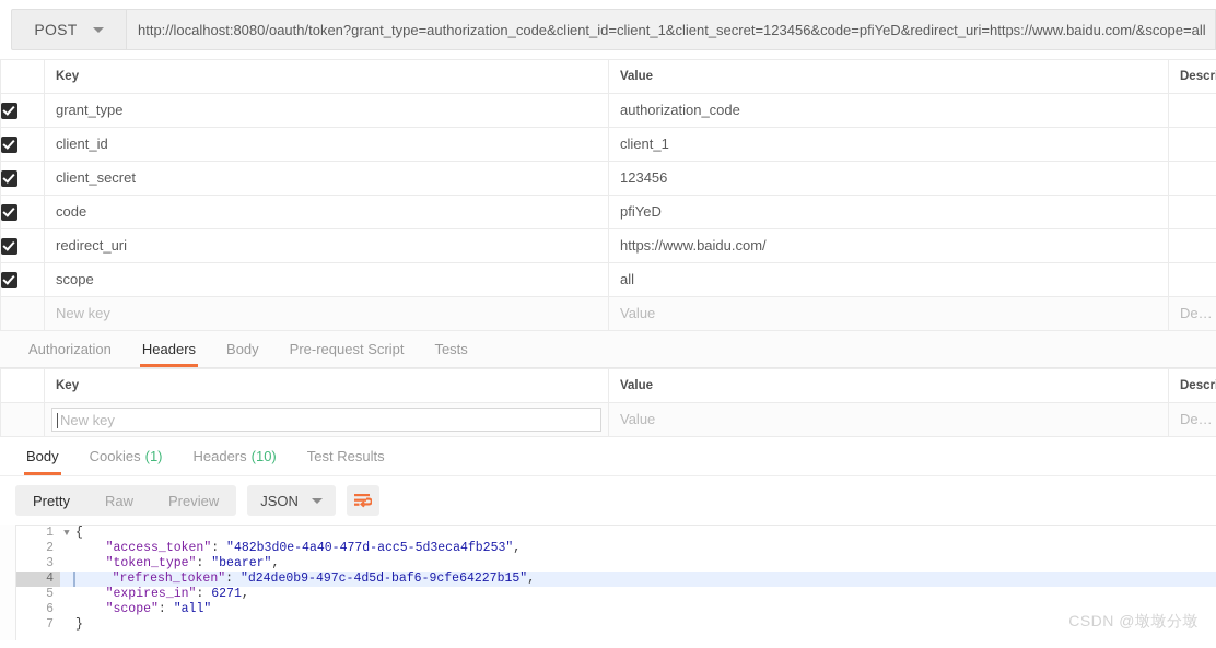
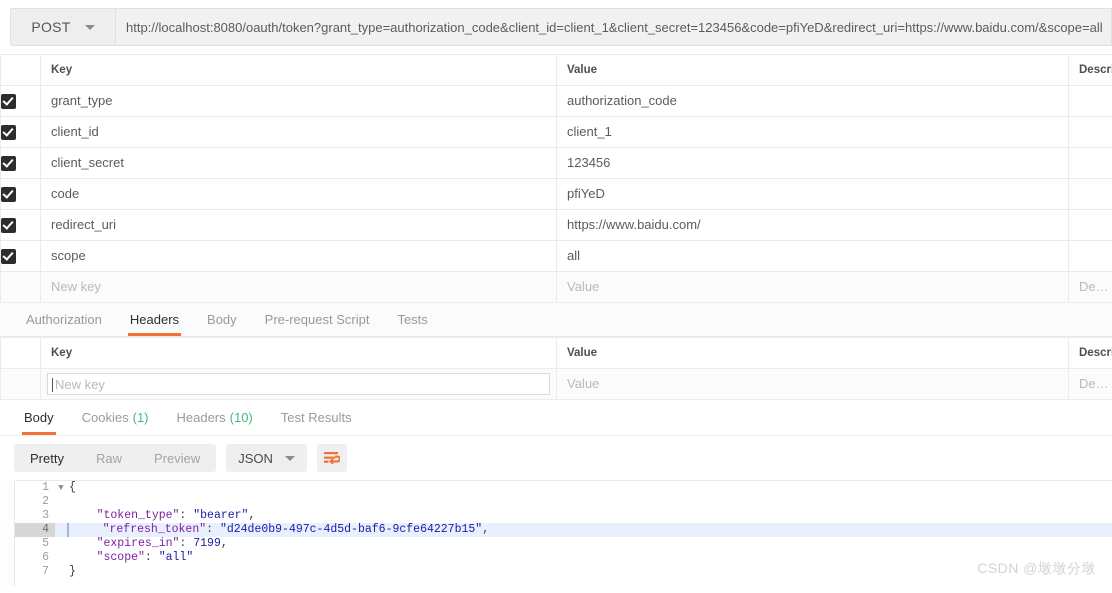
  POST
  http://localhost:8080/oauth/token?grant_type=authorization_code&client_id=client_1&client_secret=123456&code=pfiYeD&redirect_uri=https://www.baidu.com/&scope=all
  	Key	Value	Descr
  	grant_type	authorization_code
  	client_id	client_1
  	client_secret	123456
  	code	pfiYeD
  	redirect_uri	https://www.baidu.com/
  	scope	all
  	New key	Value	Descr
  Authorization
  Headers
  Body
  Pre-request Script
  Tests
  	Key	Value	Descr
  	New key	Value	Descr
  Body
  Cookies
  (1)
  Headers
  (10)
  Test Results
  Pretty
  Raw
  Preview
  JSON
  1
  ▼
  {
  2
- "access_token": "482b3d0e-4a40-477d-acc5-5d3eca4fb253",
  3
  "token_type": "bearer",
  4
  "refresh_token": "d24de0b9-497c-4d5d-baf6-9cfe64227b15",
  5
- "expires_in": 6271,
+ "expires_in": 7199,
  6
  "scope": "all"
  7
  }
  CSDN @墩墩分墩
